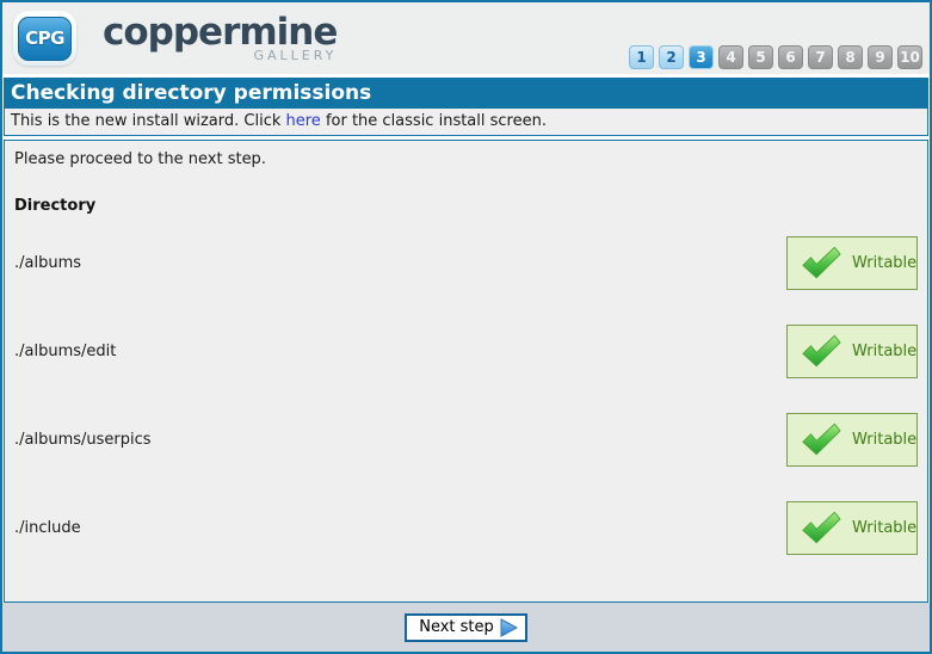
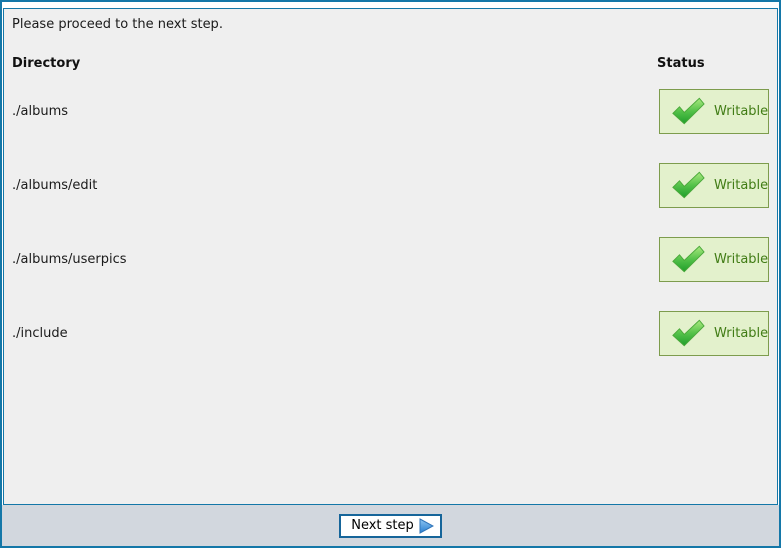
- CPG
- coppermine
- GALLERY
- 1
- 2
- 3
- 4
- 5
- 6
- 7
- 8
- 9
- 10
- Checking directory permissions
- This is the new install wizard. Click here for the classic install screen.
  Please proceed to the next step.
  Directory
+ Status
  ./albums
  Writable
  ./albums/edit
  Writable
  ./albums/userpics
  Writable
  ./include
  Writable
  Next step
